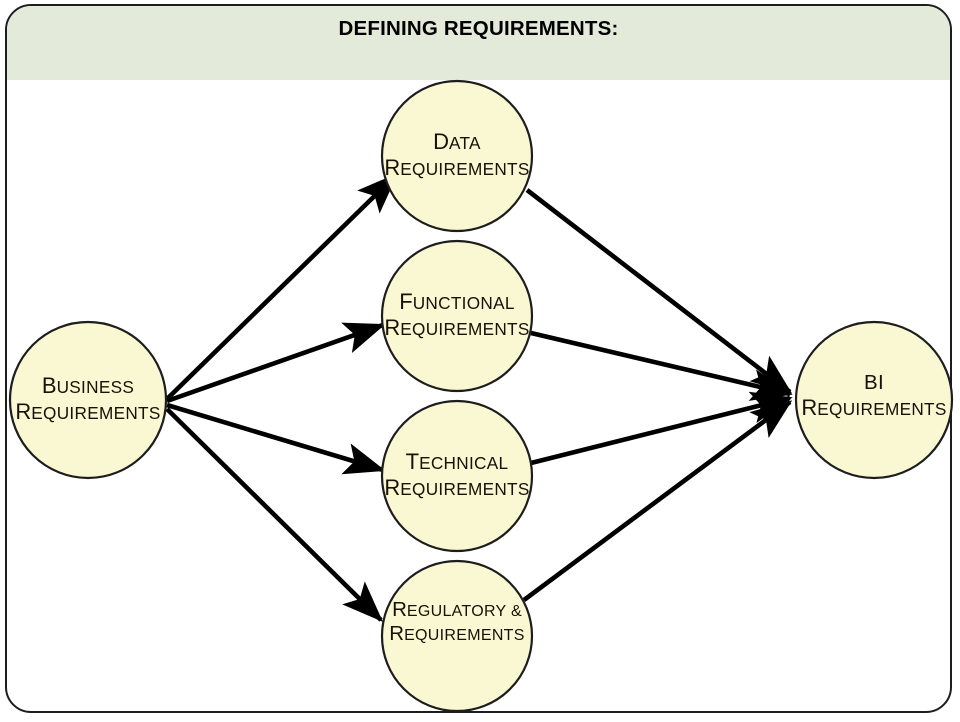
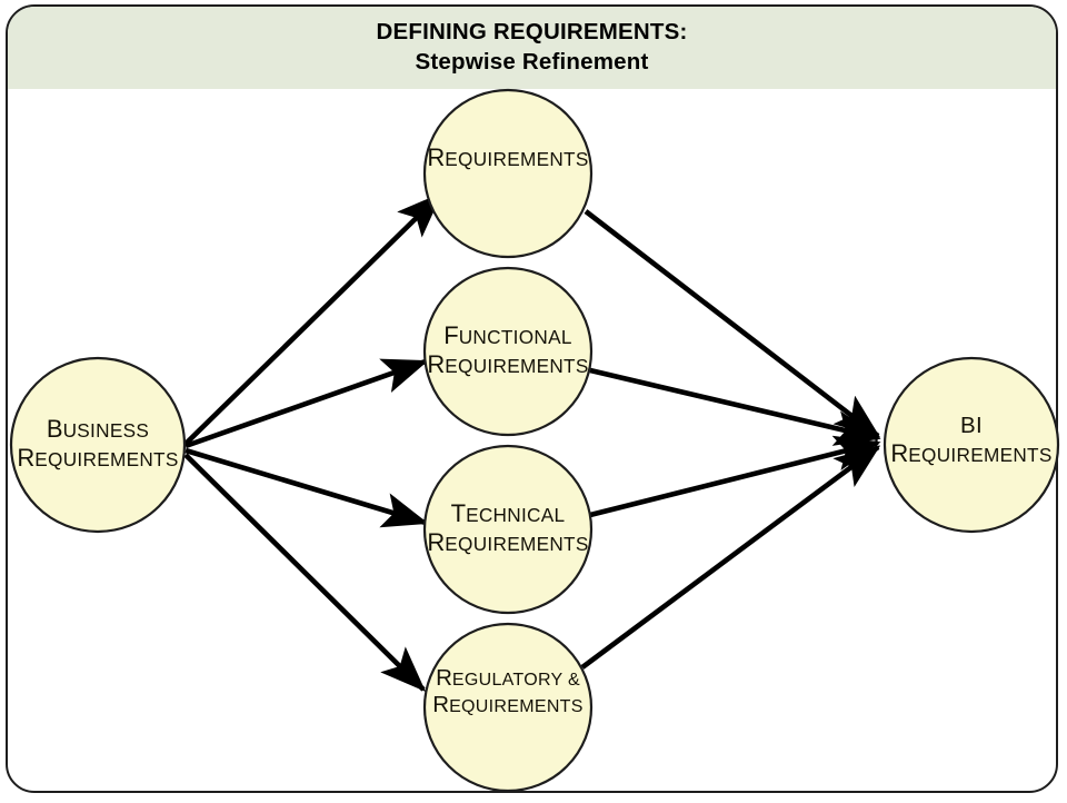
  DEFINING REQUIREMENTS:
+ Stepwise Refinement
  BUSINESS
  REQUIREMENTS
- DATA
  REQUIREMENTS
  FUNCTIONAL
  REQUIREMENTS
  TECHNICAL
  REQUIREMENTS
  REGULATORY &
  REQUIREMENTS
  BI
  REQUIREMENTS
